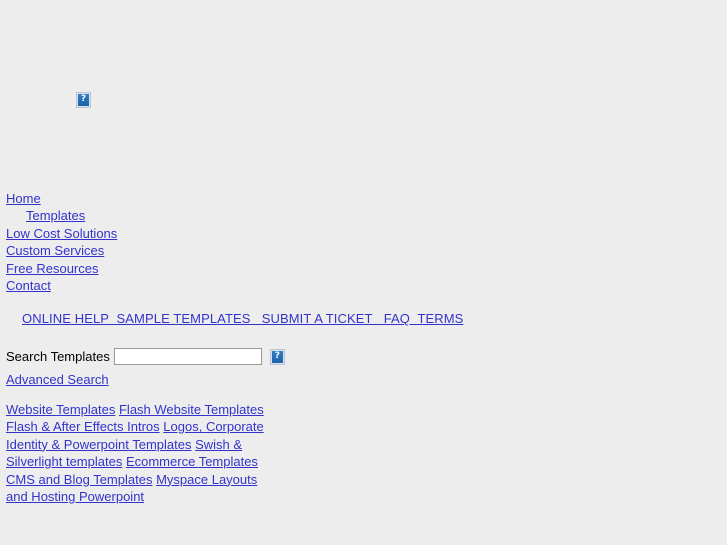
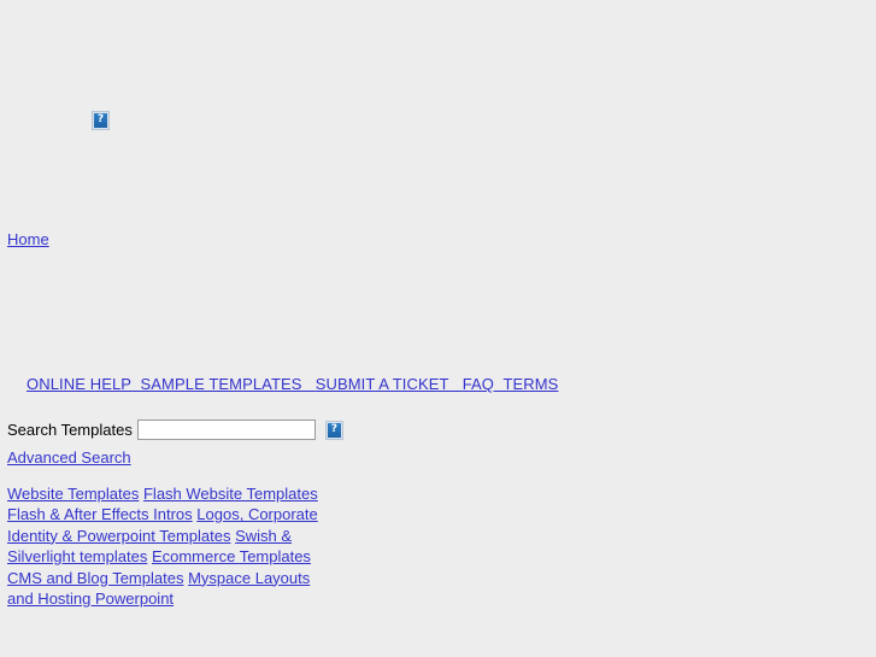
  ?
  Home
- Templates
- Low Cost Solutions
- Custom Services
- Free Resources
- Contact
  ONLINE HELP SAMPLE TEMPLATES SUBMIT A TICKET FAQ TERMS
  Search Templates
  ?
  Advanced Search
  Website Templates Flash Website Templates Flash & After Effects Intros Logos, Corporate Identity & Powerpoint Templates Swish & Silverlight templates Ecommerce Templates CMS and Blog Templates Myspace Layouts and Hosting Powerpoint
